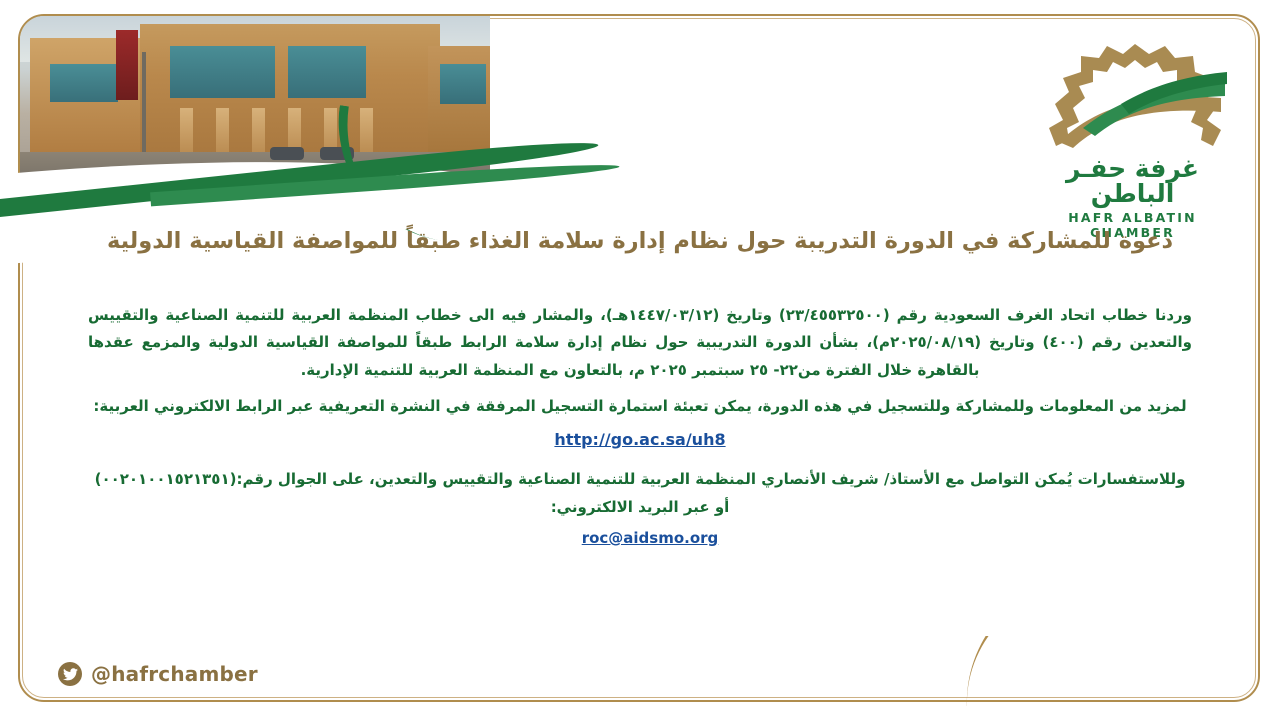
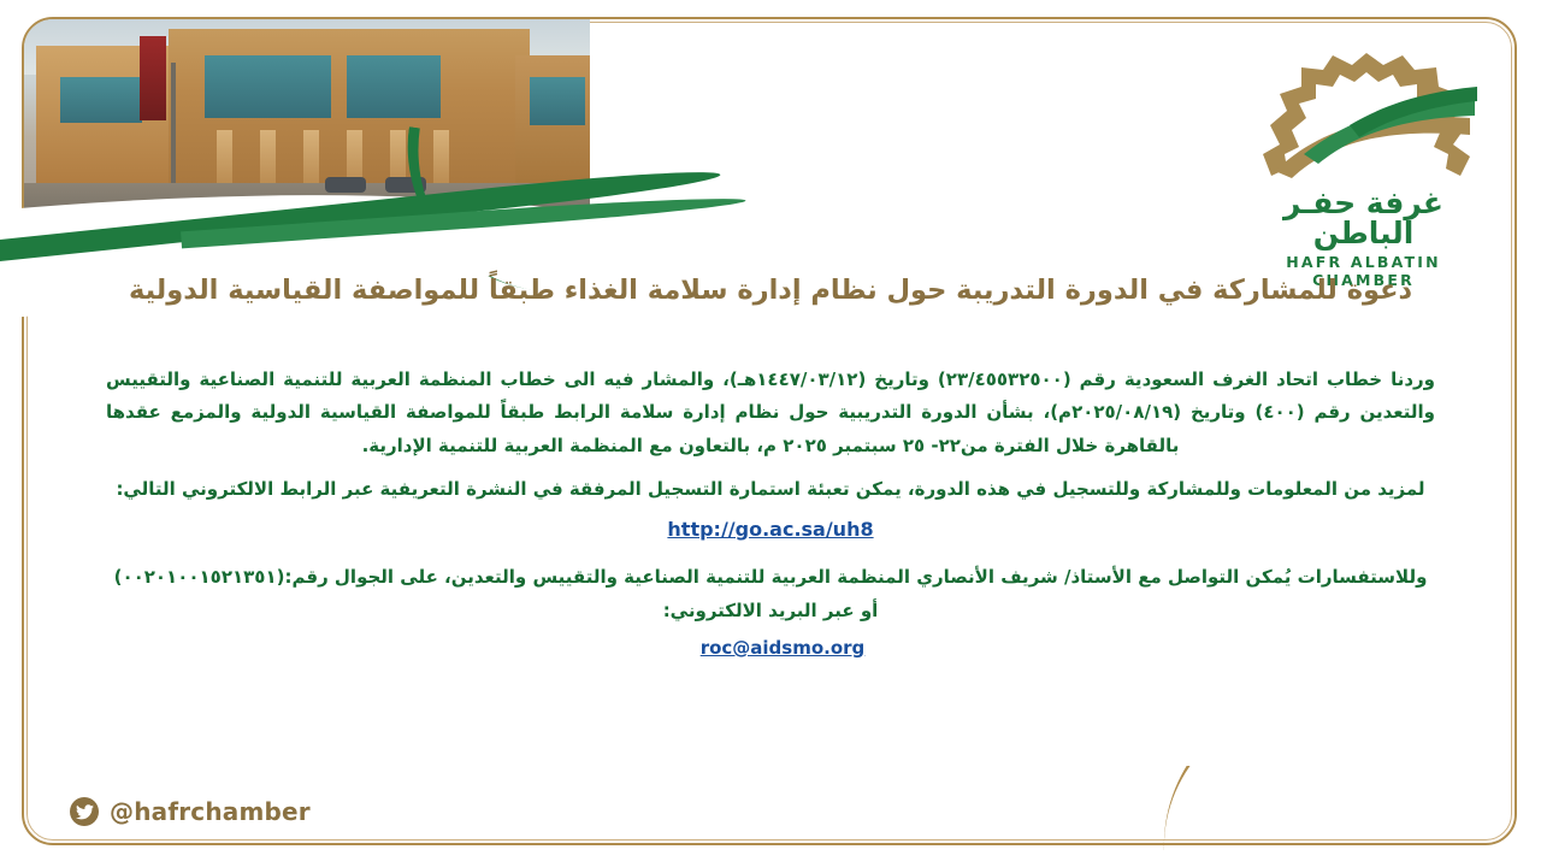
  غرفة حفـر الباطن
  HAFR ALBATIN CHAMBER
  دعوة للمشاركة في الدورة التدريبة حول نظام إدارة سلامة الغذاء طبقاً للمواصفة القياسية الدولية
  وردنا خطاب اتحاد الغرف السعودية رقم (٢٣/٤٥٥٣٢٥٠٠) وتاريخ (١٤٤٧/٠٣/١٢هـ)، والمشار فيه الى خطاب المنظمة العربية للتنمية الصناعية والتقييس والتعدين رقم (٤٠٠) وتاريخ (٢٠٢٥/٠٨/١٩م)، بشأن الدورة التدريبية حول نظام إدارة سلامة الرابط طبقاً للمواصفة القياسية الدولية والمزمع عقدها بالقاهرة خلال الفترة من٢٢- ٢٥ سبتمبر ٢٠٢٥ م، بالتعاون مع المنظمة العربية للتنمية الإدارية.
- لمزيد من المعلومات وللمشاركة وللتسجيل في هذه الدورة، يمكن تعبئة استمارة التسجيل المرفقة في النشرة التعريفية عبر الرابط الالكتروني العربية:
+ لمزيد من المعلومات وللمشاركة وللتسجيل في هذه الدورة، يمكن تعبئة استمارة التسجيل المرفقة في النشرة التعريفية عبر الرابط الالكتروني التالي:
  http://go.ac.sa/uh8
  وللاستفسارات يُمكن التواصل مع الأستاذ/ شريف الأنصاري المنظمة العربية للتنمية الصناعية والتقييس والتعدين، على الجوال رقم:(٠٠٢٠١٠٠١٥٢١٣٥١) أو عبر البريد الالكتروني:
  roc@aidsmo.org
  @hafrchamber
